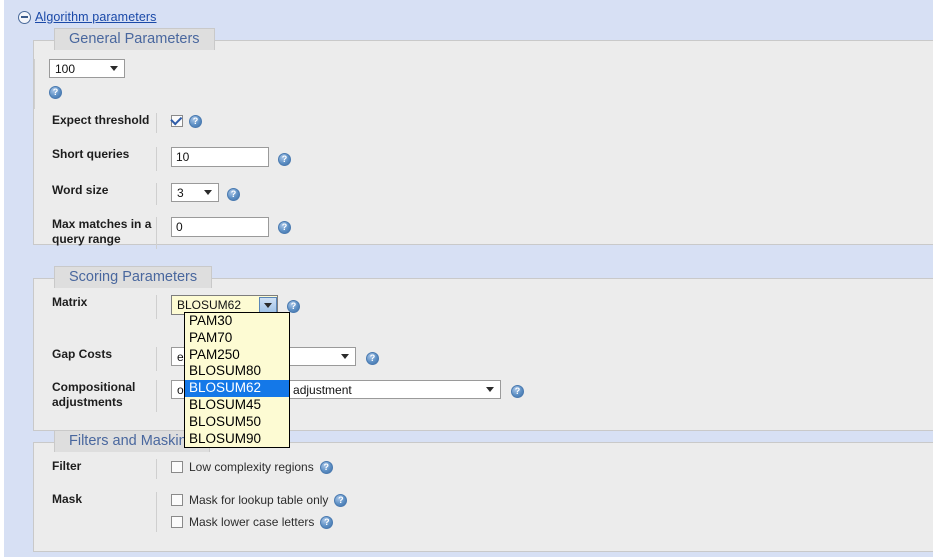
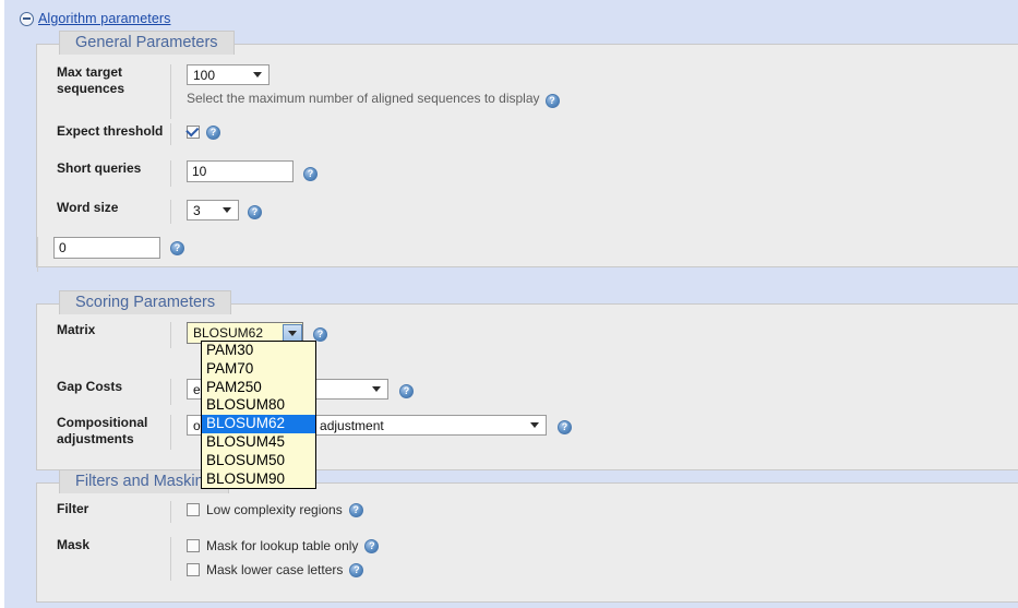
  Algorithm parameters
  General Parameters
+ Max target sequences
  100
+ Select the maximum number of aligned sequences to display
  ?
  Expect threshold
  ?
  Short queries
  10
  ?
  Word size
  3
  ?
- Max matches in a query range
  0
  ?
  Scoring Parameters
  Matrix
  BLOSUM62
  ?
  Gap Costs
  ?
  Compositional adjustments
  ?
  Filters and Maskin
  Filter
  Low complexity regions
  ?
  Mask
  Mask for lookup table only
  ?
  Mask lower case letters
  ?
  PAM30
  PAM70
  PAM250
  BLOSUM80
  BLOSUM62
  BLOSUM45
  BLOSUM50
  BLOSUM90
